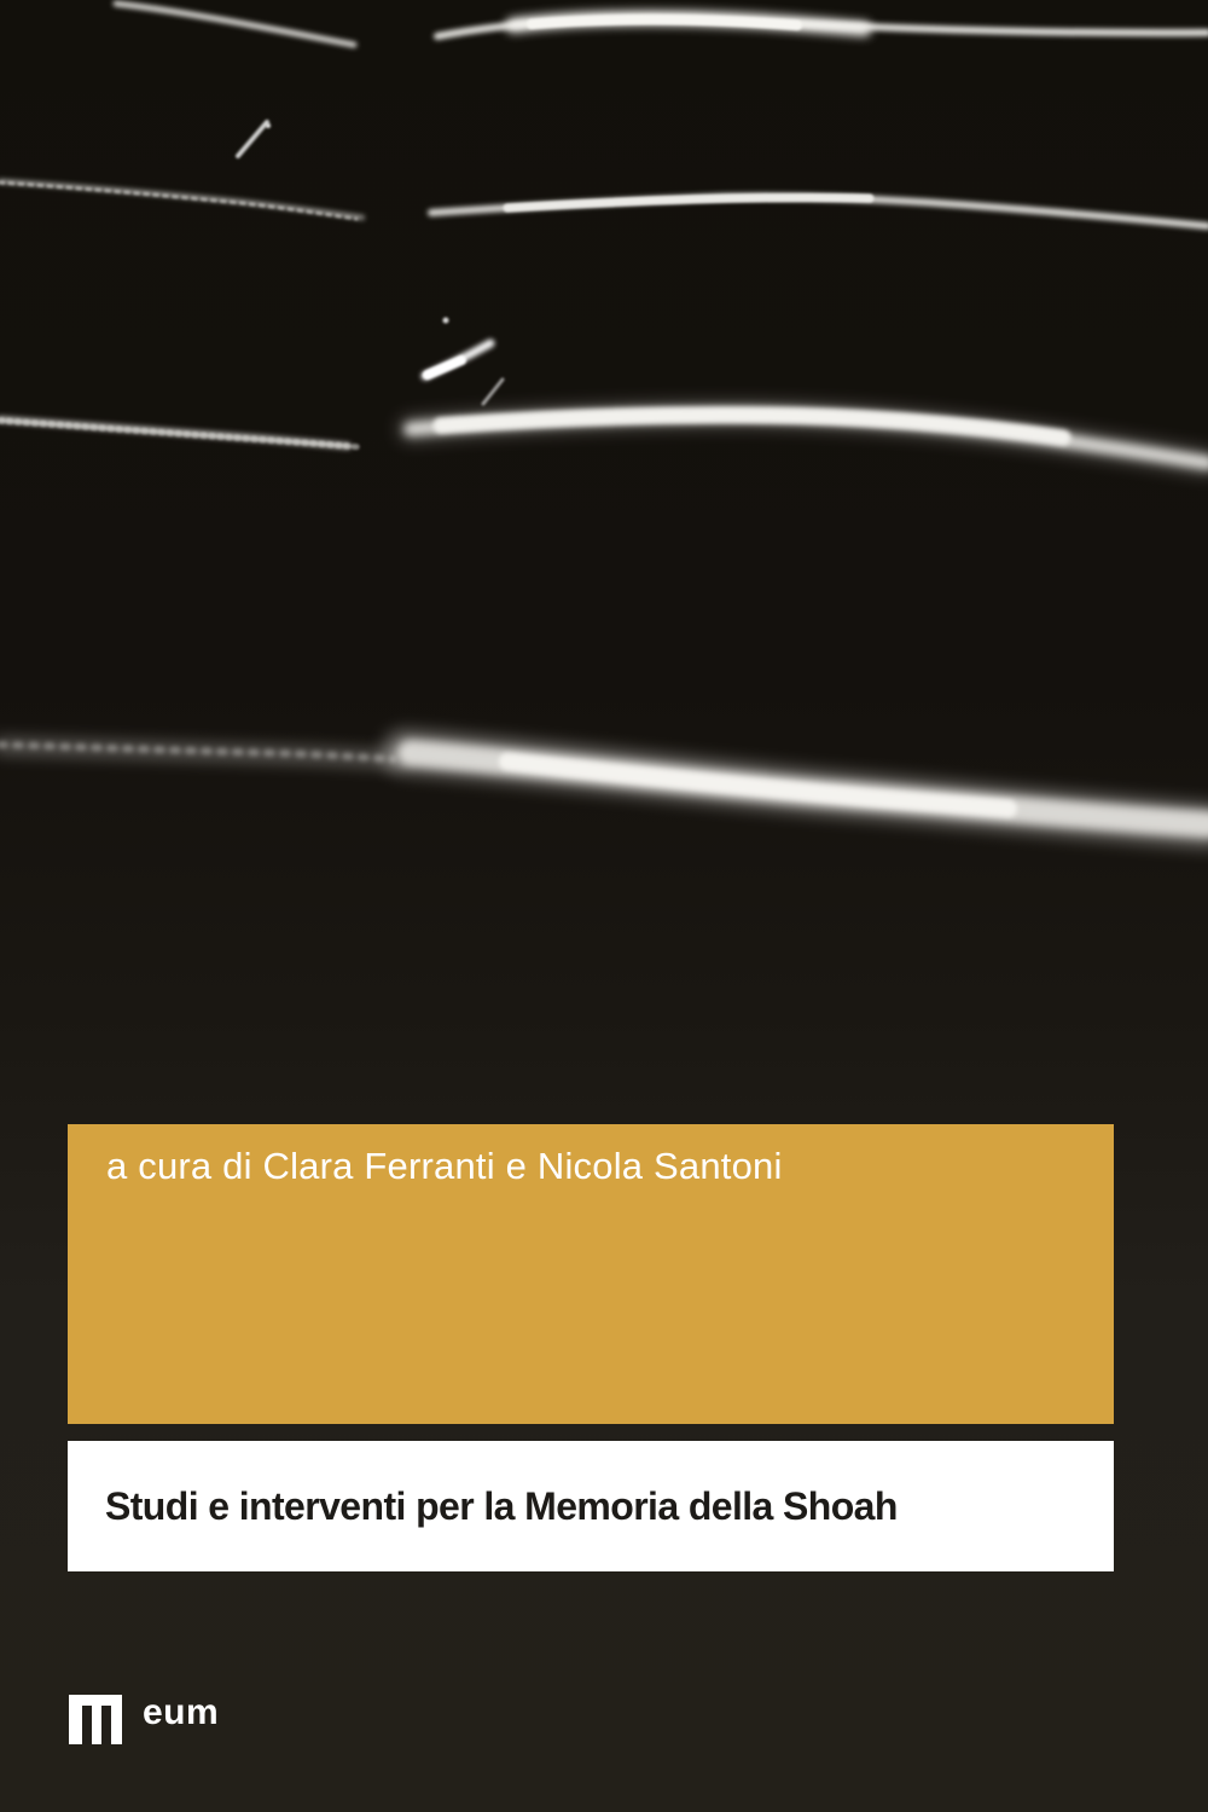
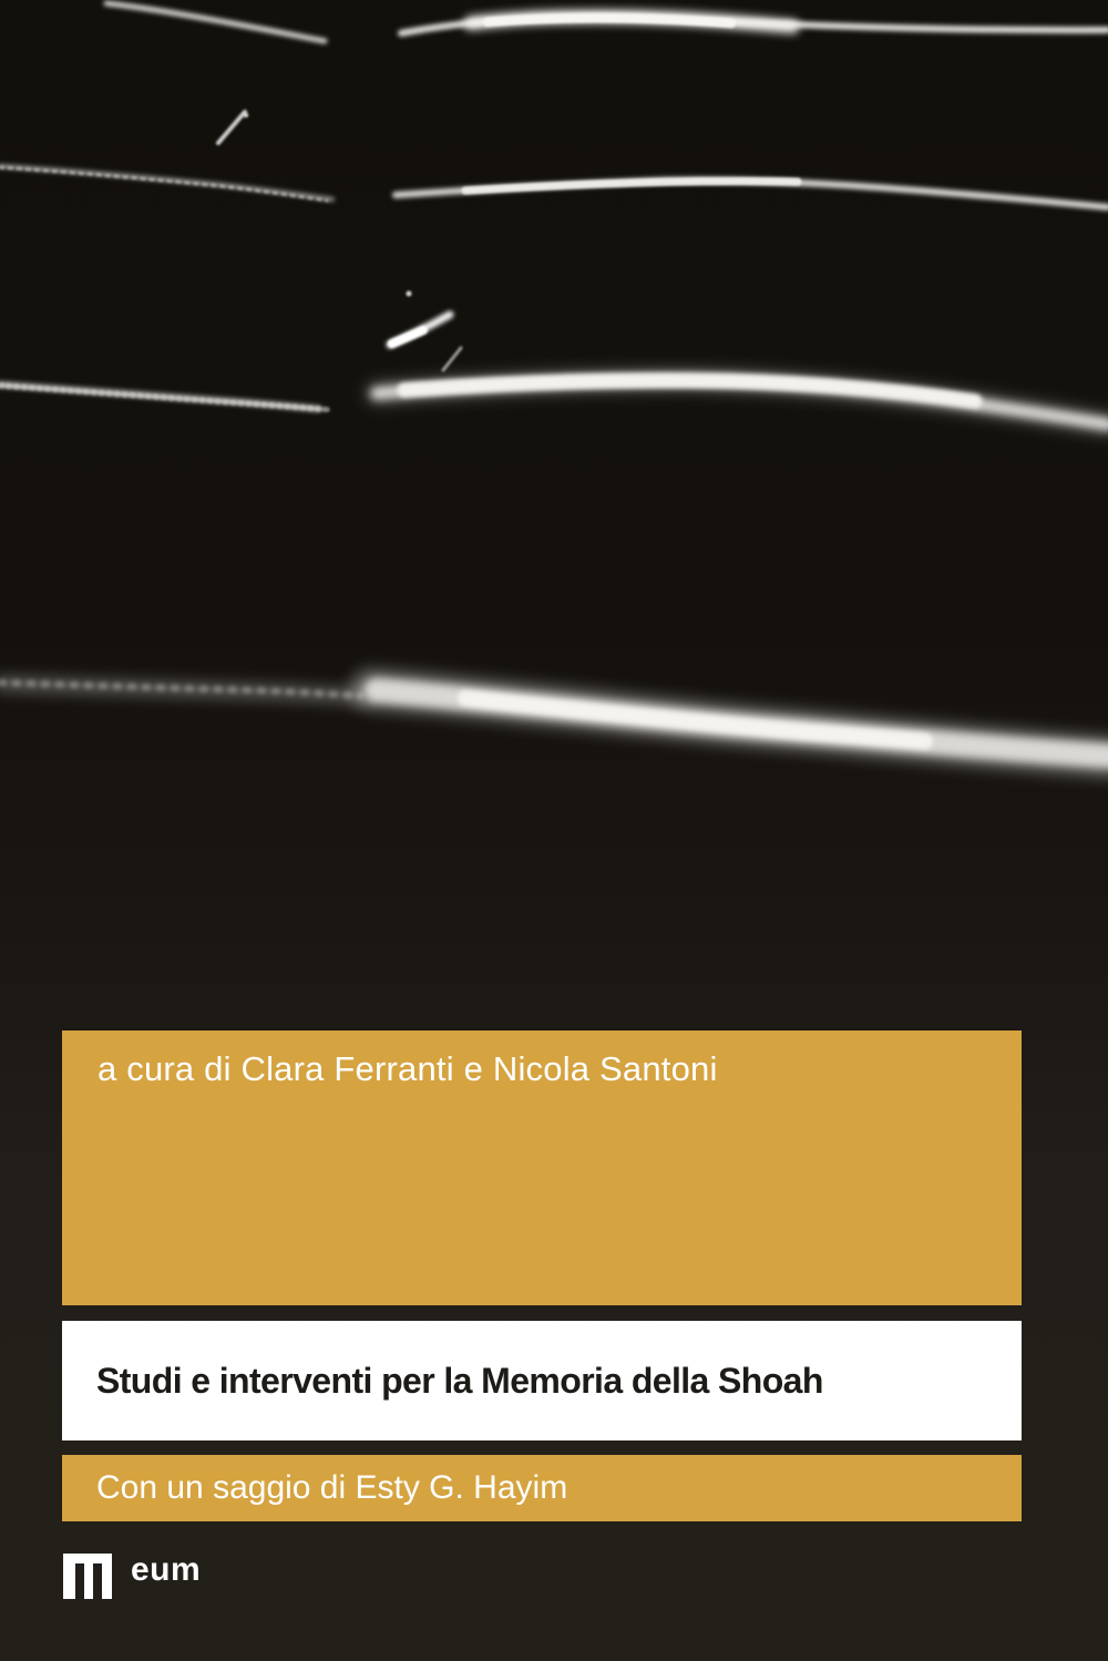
  a cura di Clara Ferranti e Nicola Santoni
  Studi e interventi per la Memoria della Shoah
+ Con un saggio di Esty G. Hayim
  eum
